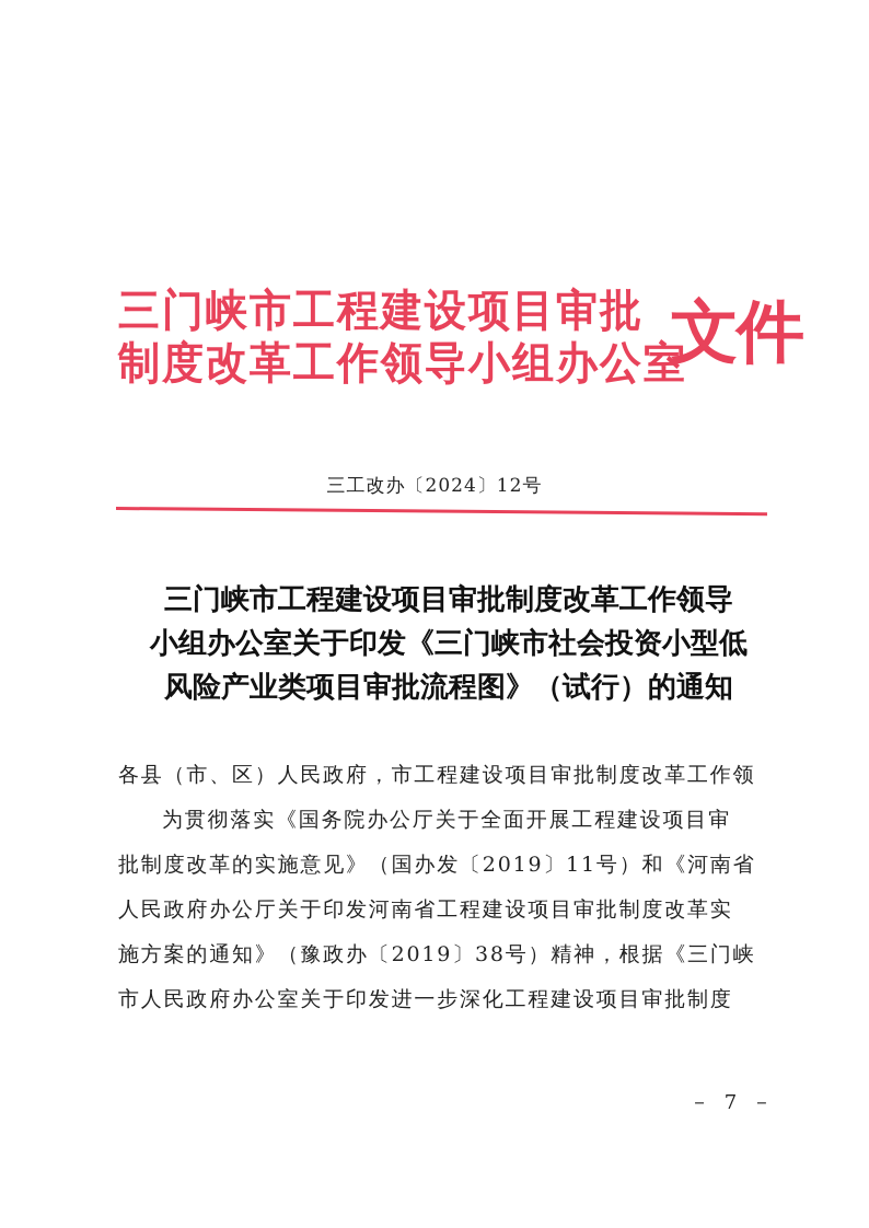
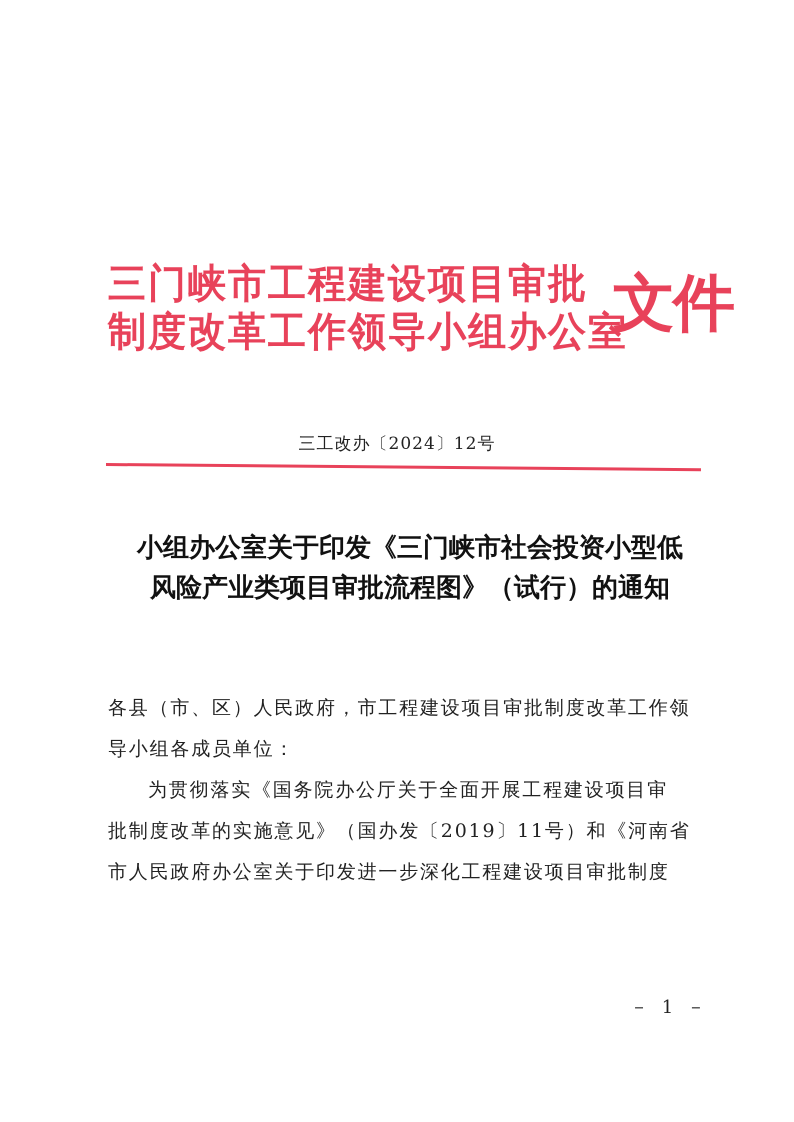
  三门峡市工程建设项目审批
  制度改革工作领导小组办公室
  文件
  三工改办〔2024〕12号
- 三门峡市工程建设项目审批制度改革工作领导
  小组办公室关于印发《三门峡市社会投资小型低
  风险产业类项目审批流程图》（试行）的通知
  各县（市、区）人民政府，市工程建设项目审批制度改革工作领
+ 导小组各成员单位：
  为贯彻落实《国务院办公厅关于全面开展工程建设项目审
  批制度改革的实施意见》（国办发〔2019〕11号）和《河南省
- 人民政府办公厅关于印发河南省工程建设项目审批制度改革实
- 施方案的通知》（豫政办〔2019〕38号）精神，根据《三门峡
  市人民政府办公室关于印发进一步深化工程建设项目审批制度
- － 7 －
+ － 1 －
